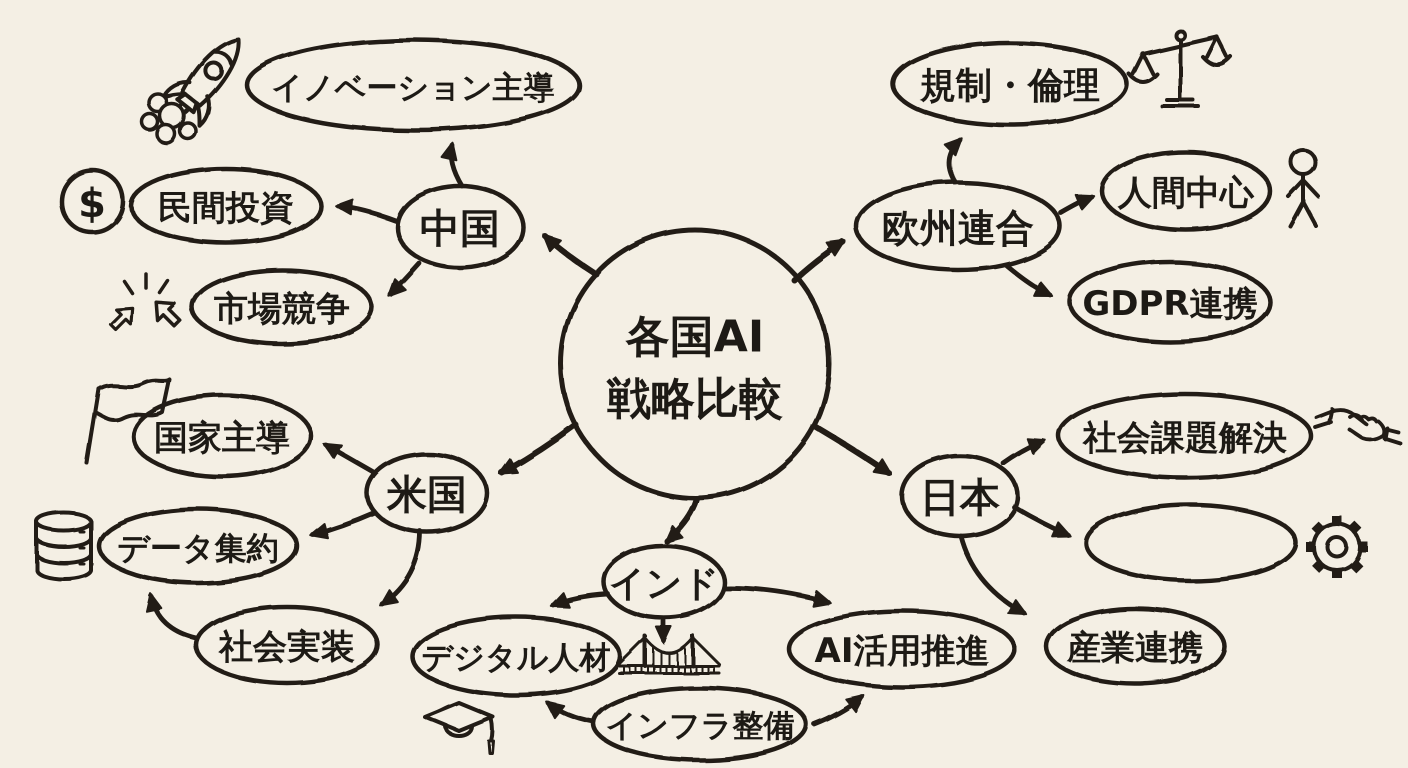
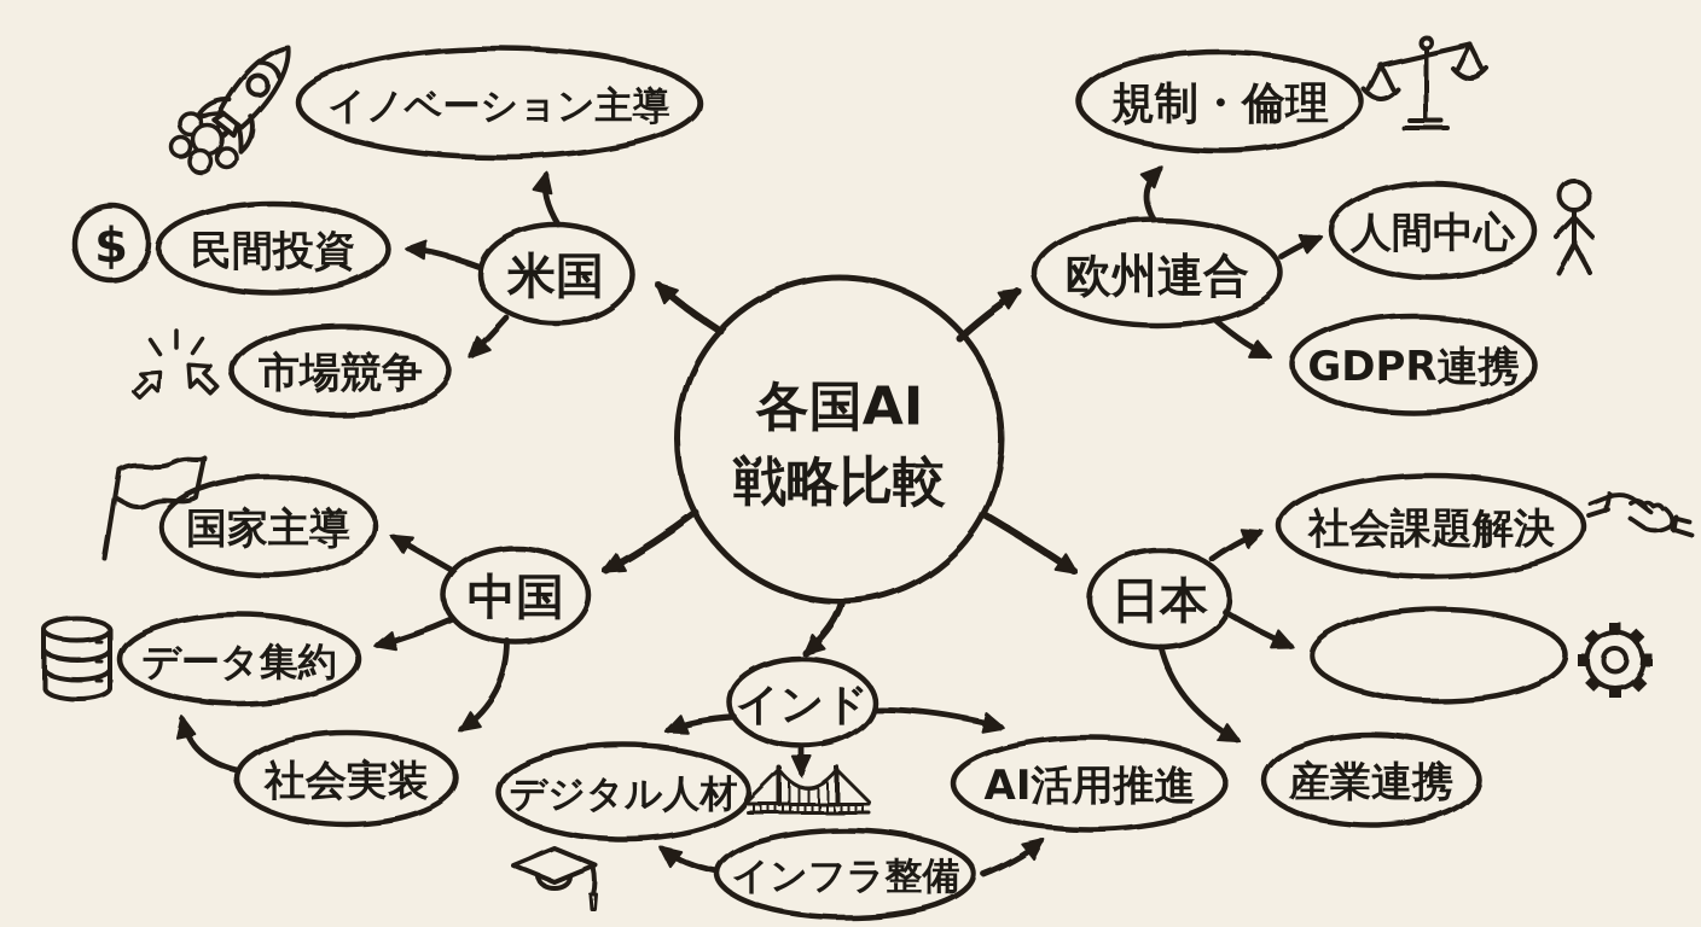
  各国AI
  戦略比較
- 中国
+ 米国
  イノベーション主導
  民間投資
  市場競争
  欧州連合
  規制・倫理
  人間中心
  GDPR連携
- 米国
+ 中国
  国家主導
  データ集約
  社会実装
  日本
  社会課題解決
  産業連携
  インド
  デジタル人材
  AI活用推進
  インフラ整備
  $
